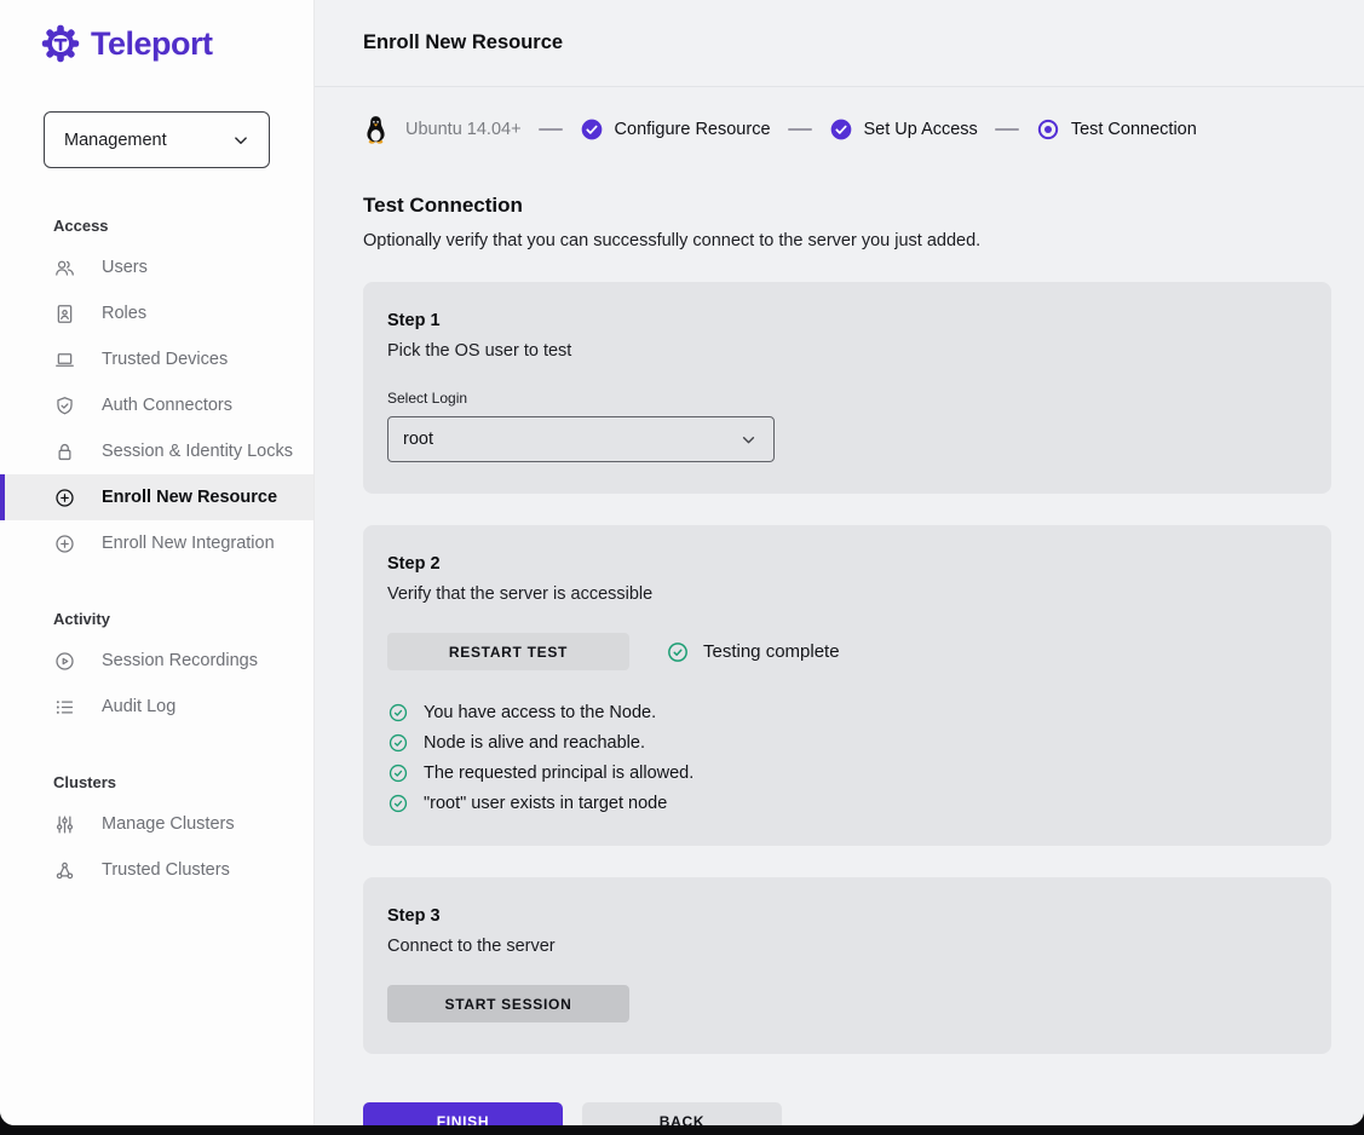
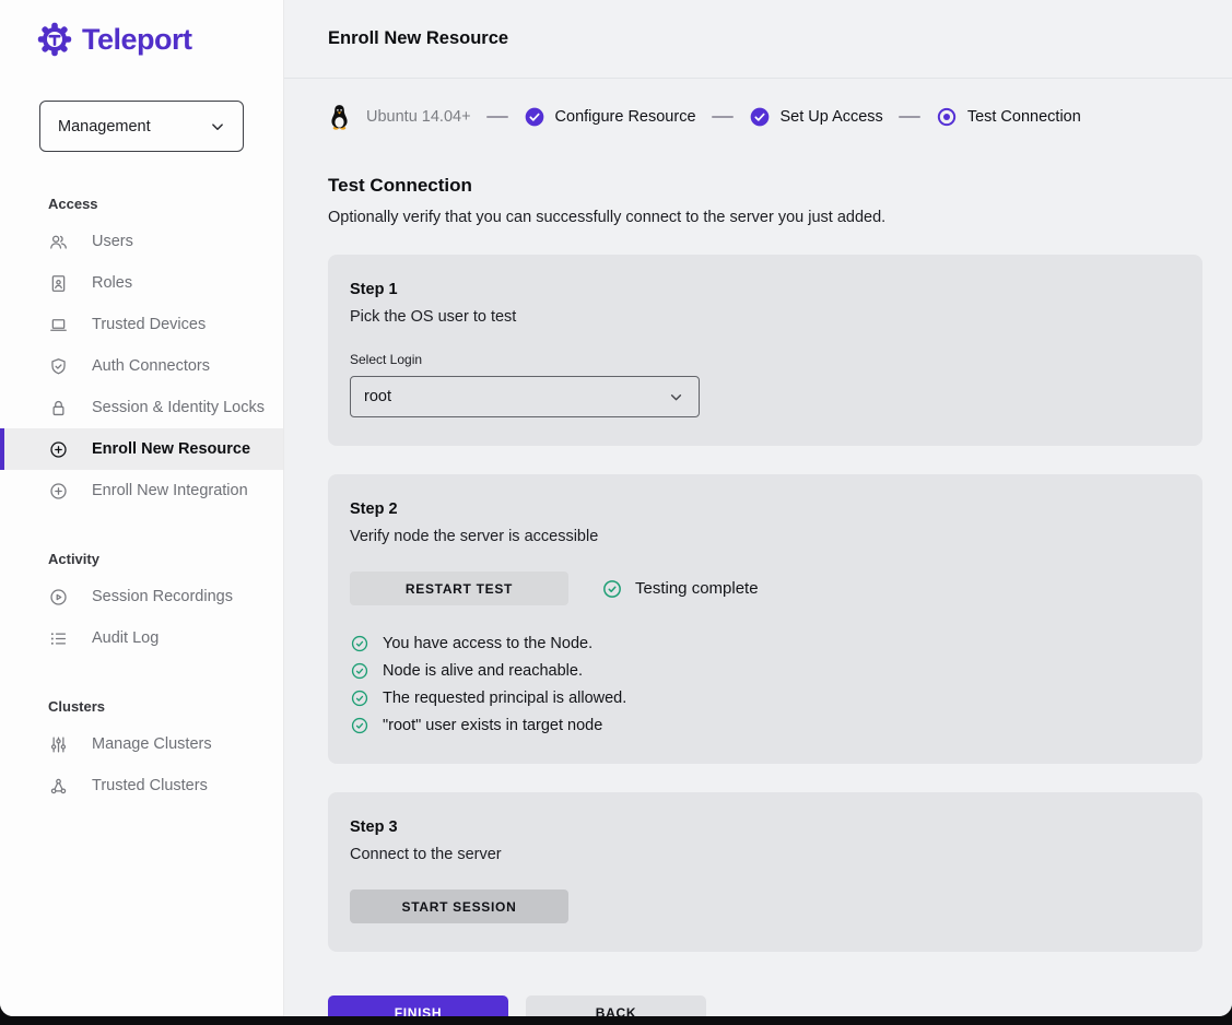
  Teleport
  Management
  Access
  Users
  Roles
  Trusted Devices
  Auth Connectors
  Session & Identity Locks
  Enroll New Resource
  Enroll New Integration
  Activity
  Session Recordings
  Audit Log
  Clusters
  Manage Clusters
  Trusted Clusters
  Enroll New Resource
  Ubuntu 14.04+
  Configure Resource
  Set Up Access
  Test Connection
  Test Connection
  Optionally verify that you can successfully connect to the server you just added.
  Step 1
  Pick the OS user to test
  Select Login
  root
  Step 2
- Verify that the server is accessible
+ Verify node the server is accessible
  RESTART TEST
  Testing complete
  You have access to the Node.
  Node is alive and reachable.
  The requested principal is allowed.
  "root" user exists in target node
  Step 3
  Connect to the server
  START SESSION
  FINISH
  BACK
